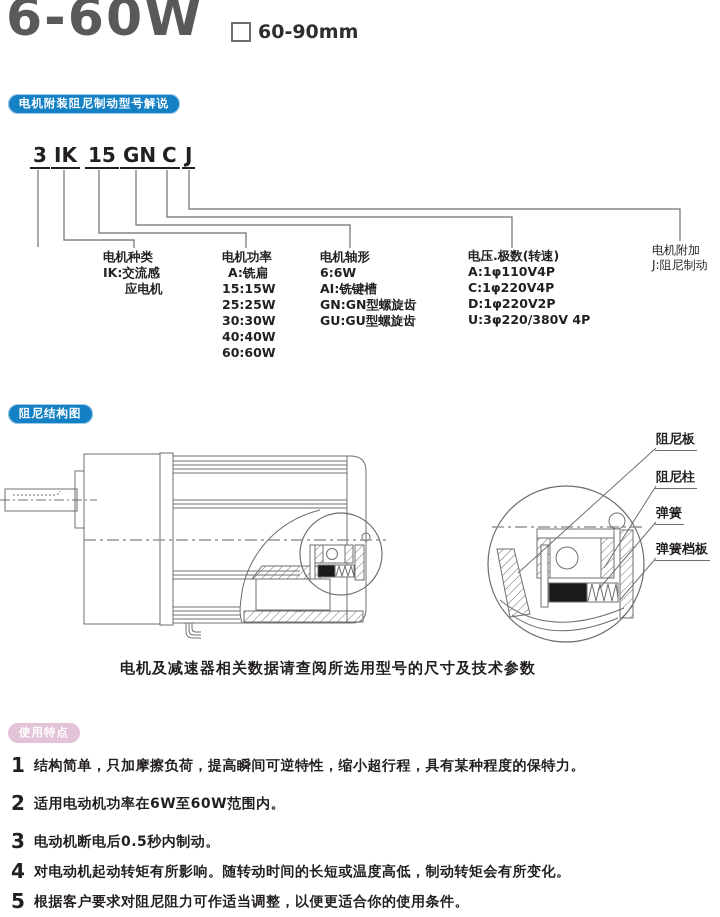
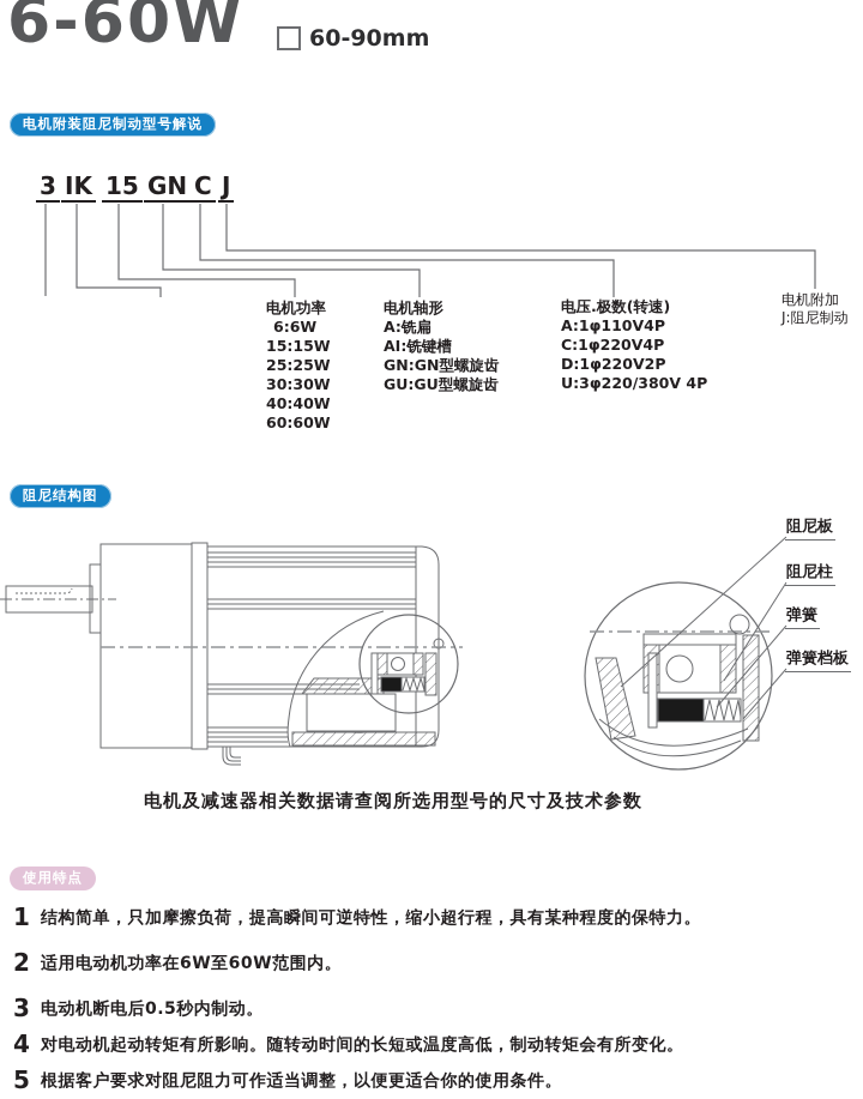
  6-60W
  60-90mm
  电机附装阻尼制动型号解说
  3
  IK
  15
  GN
  C
  J
- 电机种类
- IK:交流感
- 应电机
  电机功率
- A:铣扁
+ 6:6W
  15:15W
  25:25W
  30:30W
  40:40W
  60:60W
  电机轴形
- 6:6W
+ A:铣扁
  AI:铣键槽
  GN:GN型螺旋齿
  GU:GU型螺旋齿
  电压.极数(转速)
  A:1φ110V4P
  C:1φ220V4P
  D:1φ220V2P
  U:3φ220/380V 4P
  电机附加
  J:阻尼制动
  阻尼结构图
  阻尼板
  阻尼柱
  弹簧
  弹簧档板
  电机及减速器相关数据请查阅所选用型号的尺寸及技术参数
  使用特点
  1
  结构简单，只加摩擦负荷，提高瞬间可逆特性，缩小超行程，具有某种程度的保特力。
  2
  适用电动机功率在6W至60W范围内。
  3
  电动机断电后0.5秒内制动。
  4
  对电动机起动转矩有所影响。随转动时间的长短或温度高低，制动转矩会有所变化。
  5
  根据客户要求对阻尼阻力可作适当调整，以便更适合你的使用条件。
